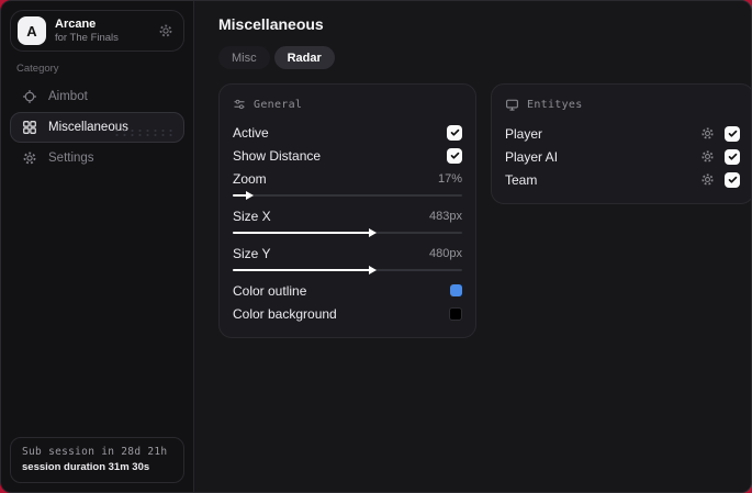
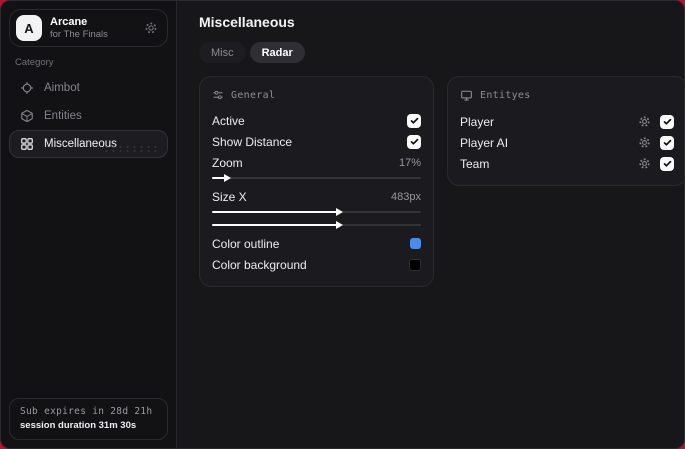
  A
  Arcane
  for The Finals
  Category
  Aimbot
+ Entities
  Miscellaneous
- Settings
- Sub session in 28d 21h
+ Sub expires in 28d 21h
  session duration 31m 30s
  Miscellaneous
  Misc
  Radar
  General
  Active
  Show Distance
  Zoom
  17%
  Size X
  483px
- Size Y
- 480px
  Color outline
  Color background
  Entityes
  Player
  Player AI
  Team
